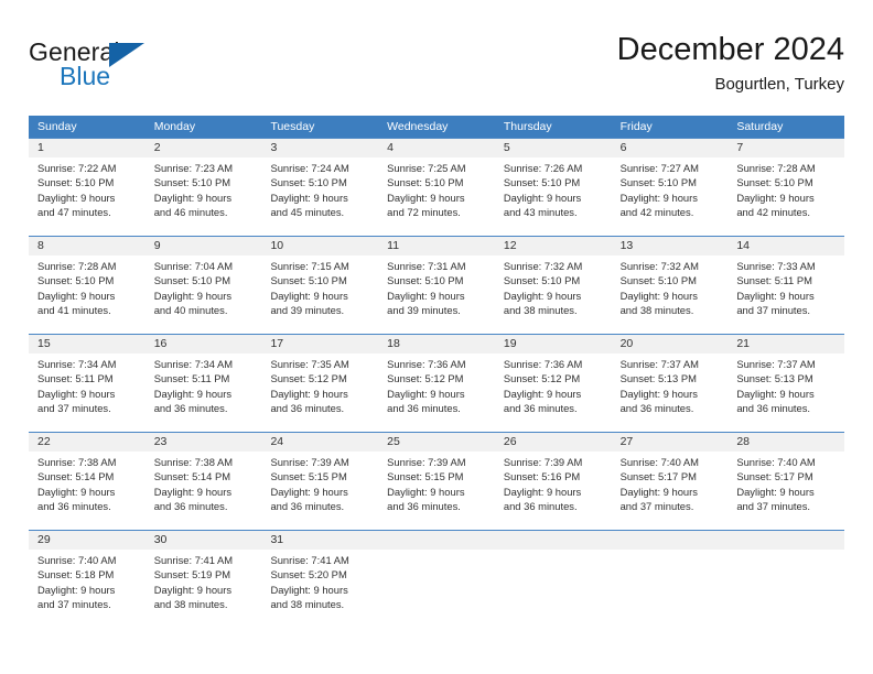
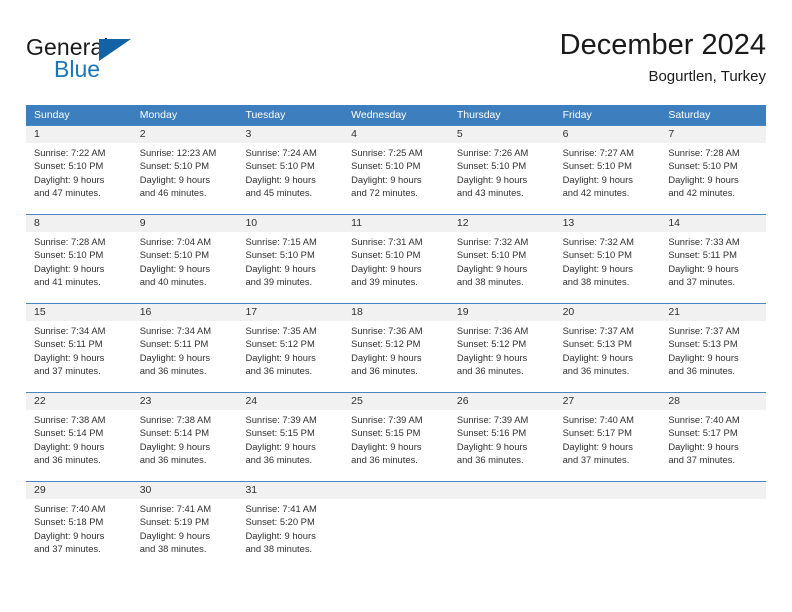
  General
  Blue
  December 2024
  Bogurtlen, Turkey
  Sunday
  Monday
  Tuesday
  Wednesday
  Thursday
  Friday
  Saturday
  1
  2
  3
  4
  5
  6
  7
  Sunrise: 7:22 AM
  Sunset: 5:10 PM
  Daylight: 9 hours
  and 47 minutes.
- Sunrise: 7:23 AM
+ Sunrise: 12:23 AM
  Sunset: 5:10 PM
  Daylight: 9 hours
  and 46 minutes.
  Sunrise: 7:24 AM
  Sunset: 5:10 PM
  Daylight: 9 hours
  and 45 minutes.
  Sunrise: 7:25 AM
  Sunset: 5:10 PM
  Daylight: 9 hours
  and 72 minutes.
  Sunrise: 7:26 AM
  Sunset: 5:10 PM
  Daylight: 9 hours
  and 43 minutes.
  Sunrise: 7:27 AM
  Sunset: 5:10 PM
  Daylight: 9 hours
  and 42 minutes.
  Sunrise: 7:28 AM
  Sunset: 5:10 PM
  Daylight: 9 hours
  and 42 minutes.
  8
  9
  10
  11
  12
  13
  14
  Sunrise: 7:28 AM
  Sunset: 5:10 PM
  Daylight: 9 hours
  and 41 minutes.
  Sunrise: 7:04 AM
  Sunset: 5:10 PM
  Daylight: 9 hours
  and 40 minutes.
  Sunrise: 7:15 AM
  Sunset: 5:10 PM
  Daylight: 9 hours
  and 39 minutes.
  Sunrise: 7:31 AM
  Sunset: 5:10 PM
  Daylight: 9 hours
  and 39 minutes.
  Sunrise: 7:32 AM
  Sunset: 5:10 PM
  Daylight: 9 hours
  and 38 minutes.
  Sunrise: 7:32 AM
  Sunset: 5:10 PM
  Daylight: 9 hours
  and 38 minutes.
  Sunrise: 7:33 AM
  Sunset: 5:11 PM
  Daylight: 9 hours
  and 37 minutes.
  15
  16
  17
  18
  19
  20
  21
  Sunrise: 7:34 AM
  Sunset: 5:11 PM
  Daylight: 9 hours
  and 37 minutes.
  Sunrise: 7:34 AM
  Sunset: 5:11 PM
  Daylight: 9 hours
  and 36 minutes.
  Sunrise: 7:35 AM
  Sunset: 5:12 PM
  Daylight: 9 hours
  and 36 minutes.
  Sunrise: 7:36 AM
  Sunset: 5:12 PM
  Daylight: 9 hours
  and 36 minutes.
  Sunrise: 7:36 AM
  Sunset: 5:12 PM
  Daylight: 9 hours
  and 36 minutes.
  Sunrise: 7:37 AM
  Sunset: 5:13 PM
  Daylight: 9 hours
  and 36 minutes.
  Sunrise: 7:37 AM
  Sunset: 5:13 PM
  Daylight: 9 hours
  and 36 minutes.
  22
  23
  24
  25
  26
  27
  28
  Sunrise: 7:38 AM
  Sunset: 5:14 PM
  Daylight: 9 hours
  and 36 minutes.
  Sunrise: 7:38 AM
  Sunset: 5:14 PM
  Daylight: 9 hours
  and 36 minutes.
  Sunrise: 7:39 AM
  Sunset: 5:15 PM
  Daylight: 9 hours
  and 36 minutes.
  Sunrise: 7:39 AM
  Sunset: 5:15 PM
  Daylight: 9 hours
  and 36 minutes.
  Sunrise: 7:39 AM
  Sunset: 5:16 PM
  Daylight: 9 hours
  and 36 minutes.
  Sunrise: 7:40 AM
  Sunset: 5:17 PM
  Daylight: 9 hours
  and 37 minutes.
  Sunrise: 7:40 AM
  Sunset: 5:17 PM
  Daylight: 9 hours
  and 37 minutes.
  29
  30
  31
  Sunrise: 7:40 AM
  Sunset: 5:18 PM
  Daylight: 9 hours
  and 37 minutes.
  Sunrise: 7:41 AM
  Sunset: 5:19 PM
  Daylight: 9 hours
  and 38 minutes.
  Sunrise: 7:41 AM
  Sunset: 5:20 PM
  Daylight: 9 hours
  and 38 minutes.
